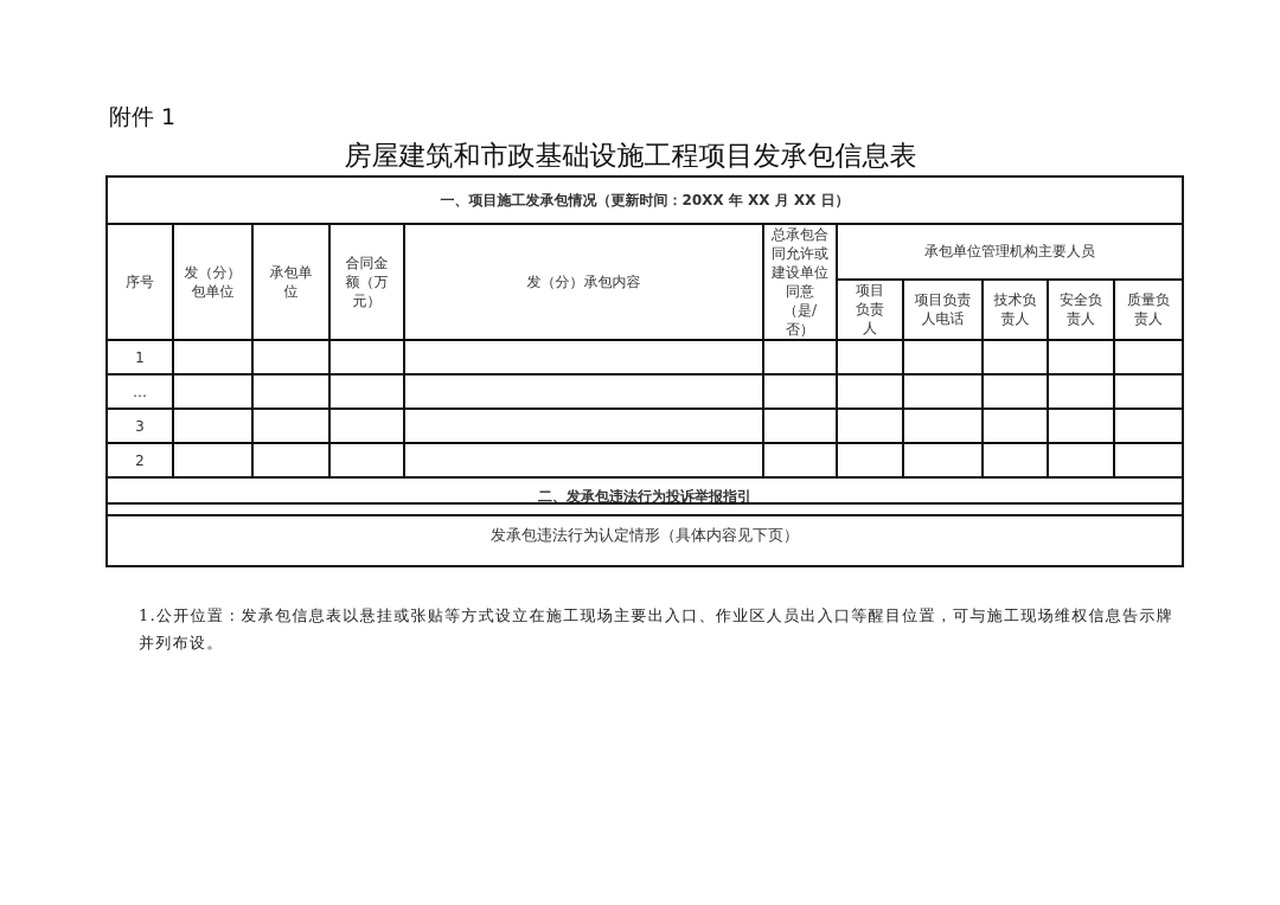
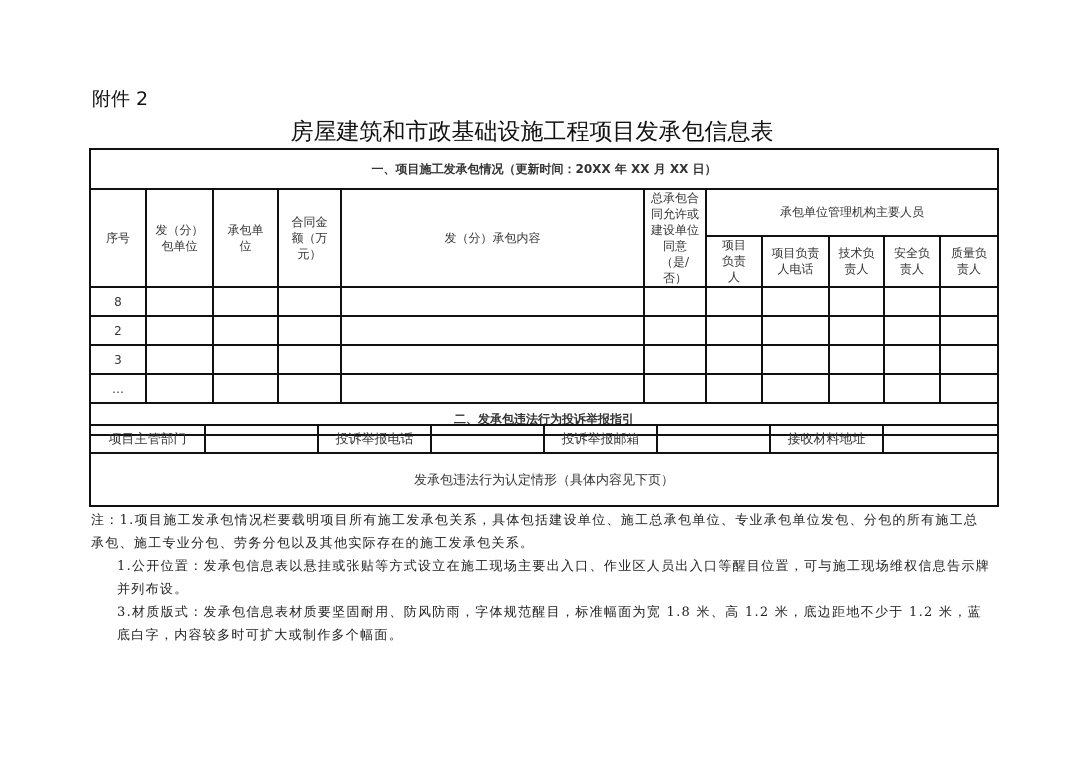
- 附件 1
+ 附件 2
  房屋建筑和市政基础设施工程项目发承包信息表
  一、项目施工发承包情况（更新时间：20XX 年 XX 月 XX 日）
  序号	发（分）包单位	承包单位	合同金额（万元）	发（分）承包内容	总承包合同允许或建设单位同意（是/否）	承包单位管理机构主要人员
  项目负责人	项目负责人电话	技术负责人	安全负责人	质量负责人
- 1
+ 8
- …
+ 2
  3
- 2
+ …
  二、发承包违法行为投诉举报指引
+ 项目主管部门		投诉举报电话		投诉举报邮箱		接收材料地址
  发承包违法行为认定情形（具体内容见下页）
+ 注：1.项目施工发承包情况栏要载明项目所有施工发承包关系，具体包括建设单位、施工总承包单位、专业承包单位发包、分包的所有施工总承包、施工专业分包、劳务分包以及其他实际存在的施工发承包关系。
  1.公开位置：发承包信息表以悬挂或张贴等方式设立在施工现场主要出入口、作业区人员出入口等醒目位置，可与施工现场维权信息告示牌并列布设。
+ 3.材质版式：发承包信息表材质要坚固耐用、防风防雨，字体规范醒目，标准幅面为宽 1.8 米、高 1.2 米，底边距地不少于 1.2 米，蓝底白字，内容较多时可扩大或制作多个幅面。
